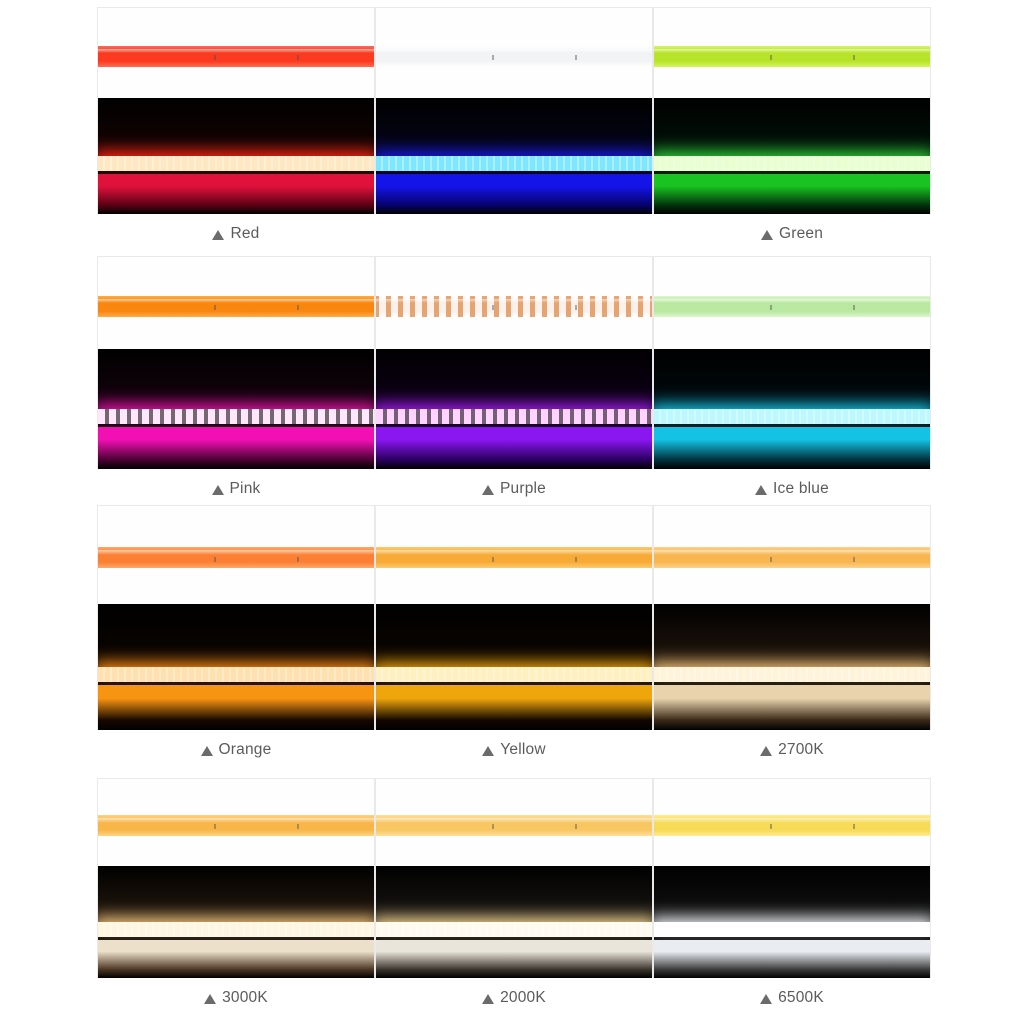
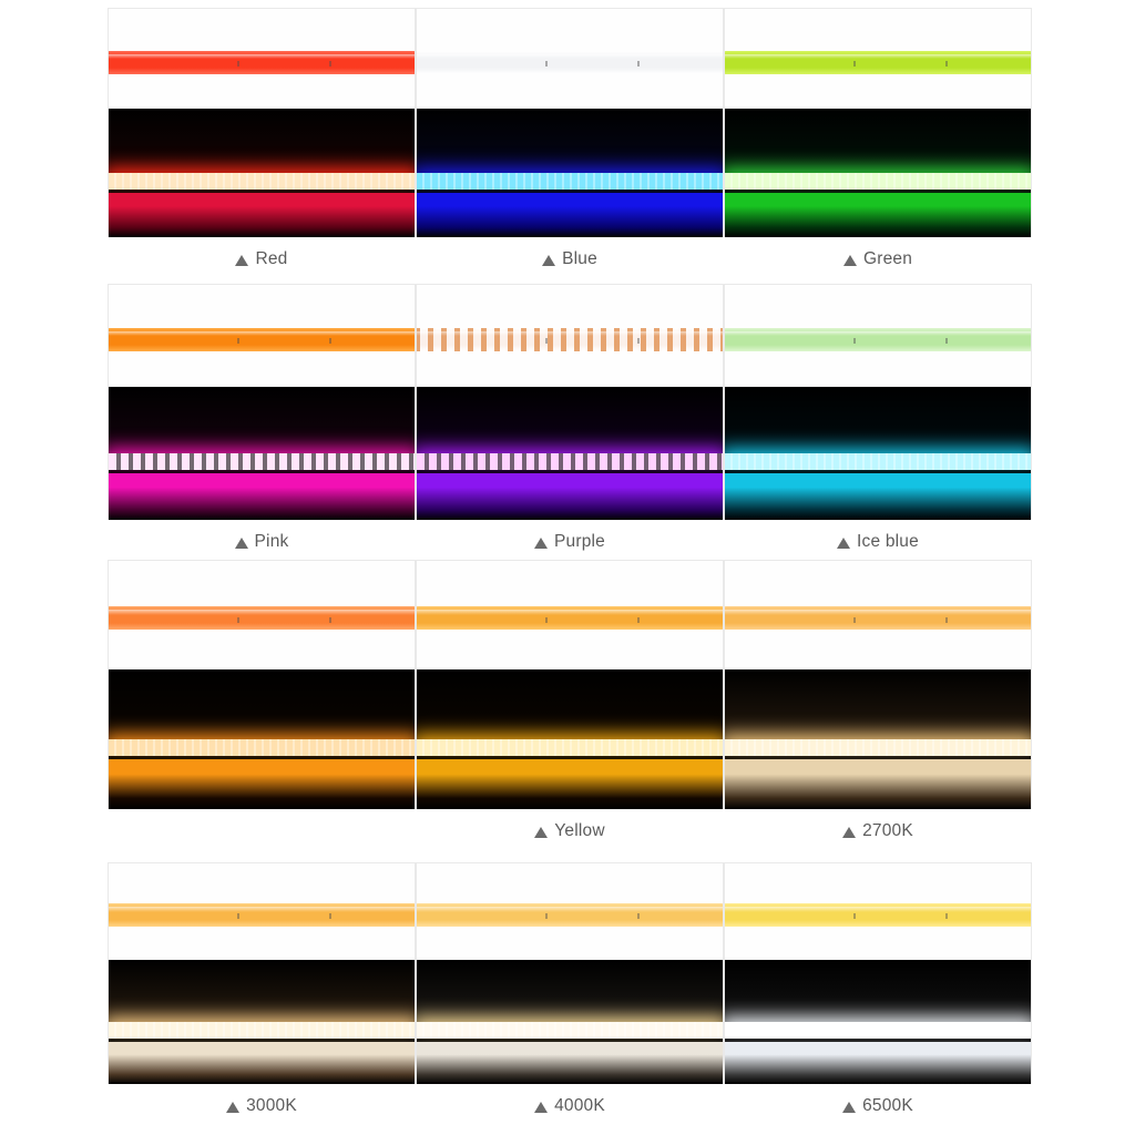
  Red
+ Blue
  Green
  Pink
  Purple
  Ice blue
- Orange
  Yellow
  2700K
  3000K
- 2000K
+ 4000K
  6500K
